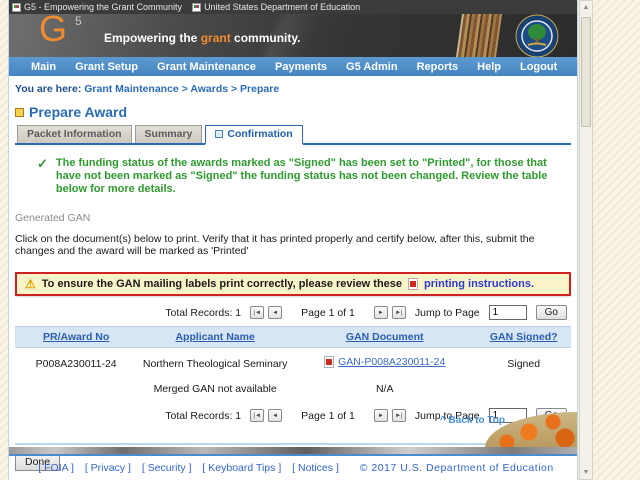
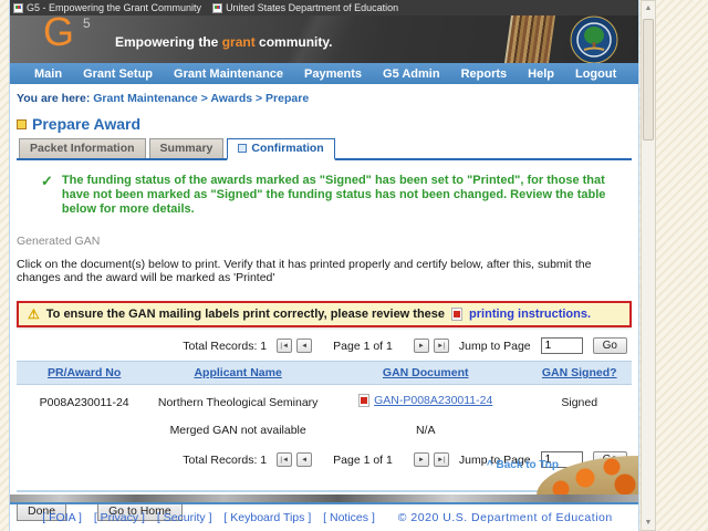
  G5 - Empowering the Grant Community
  United States Department of Education
  G
  5
  Empowering the grant community.
  Main
  Grant Setup
  Grant Maintenance
  Payments
  G5 Admin
  Reports
  Help
  Logout
  You are here: Grant Maintenance > Awards > Prepare
  Prepare Award
  Packet Information
  Summary
  Confirmation
  ✓
  The funding status of the awards marked as "Signed" has been set to "Printed", for those that have not been marked as "Signed" the funding status has not been changed. Review the table below for more details.
  Generated GAN
  Click on the document(s) below to print. Verify that it has printed properly and certify below, after this, submit the changes and the award will be marked as 'Printed'
  ⚠
  To ensure the GAN mailing labels print correctly, please review these
  printing instructions.
  Total Records: 1
  Page 1 of 1
  Jump to Page
  1
  Go
  PR/Award No	Applicant Name	GAN Document	GAN Signed?
  P008A230011-24	Northern Theological Seminary	GAN-P008A230011-24	Signed
  	Merged GAN not available	N/A
  Total Records: 1
  Page 1 of 1
  Jump to Page
  1
  Done
+ Go to Home
  ^ Back to Top
- [ FOIA ] [ Privacy ] [ Security ] [ Keyboard Tips ] [ Notices ] © 2017 U.S. Department of Education
+ [ FOIA ] [ Privacy ] [ Security ] [ Keyboard Tips ] [ Notices ] © 2020 U.S. Department of Education
